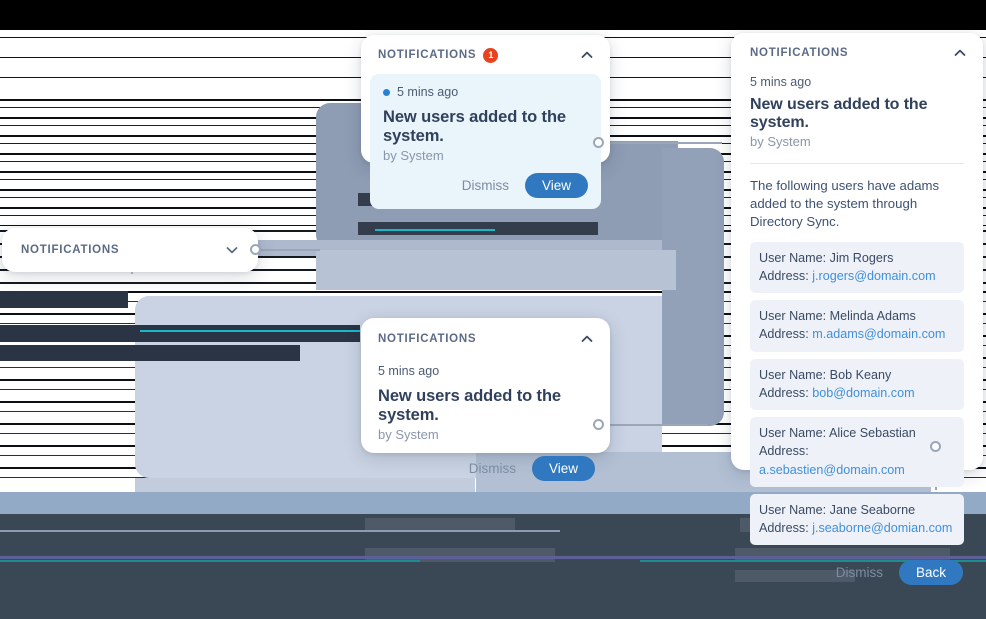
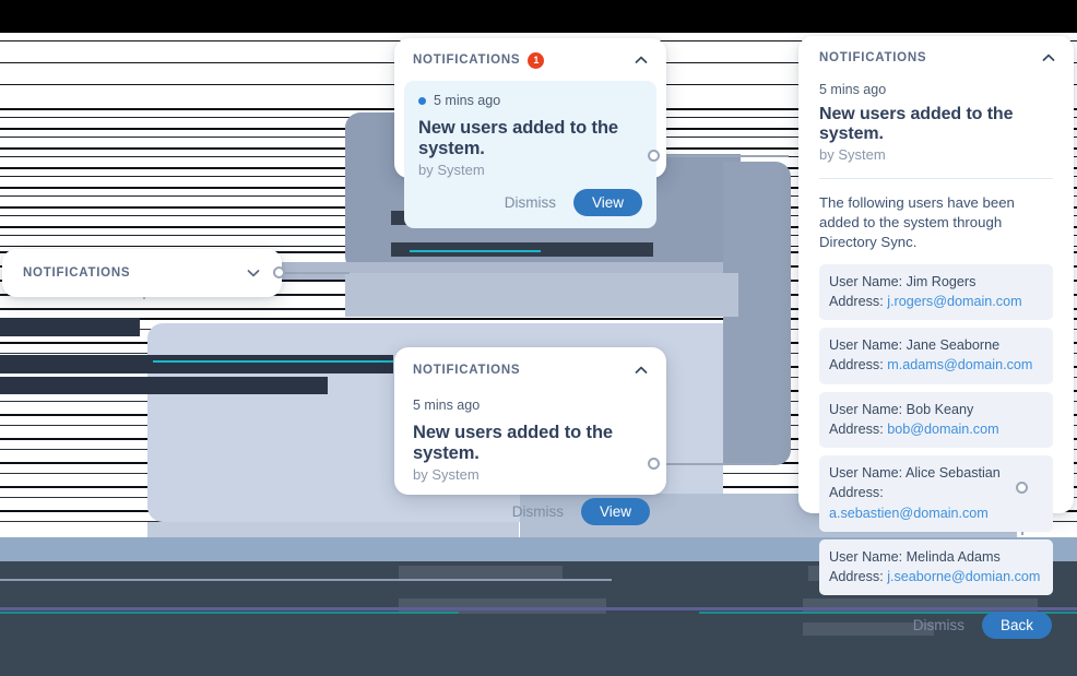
  NOTIFICATIONS
  1
  5 mins ago
  New users added to the system.
  by System
  Dismiss
  View
  NOTIFICATIONS
  NOTIFICATIONS
  5 mins ago
  New users added to the system.
  by System
  Dismiss
  View
  NOTIFICATIONS
  5 mins ago
  New users added to the system.
  by System
- The following users have adams added to the system through Directory Sync.
+ The following users have been added to the system through Directory Sync.
  User Name: Jim Rogers
  Address: j.rogers@domain.com
- User Name: Melinda Adams
+ User Name: Jane Seaborne
  Address: m.adams@domain.com
  User Name: Bob Keany
  Address: bob@domain.com
  User Name: Alice Sebastian
  Address: a.sebastien@domain.com
- User Name: Jane Seaborne
+ User Name: Melinda Adams
  Address: j.seaborne@domian.com
  Dismiss
  Back
